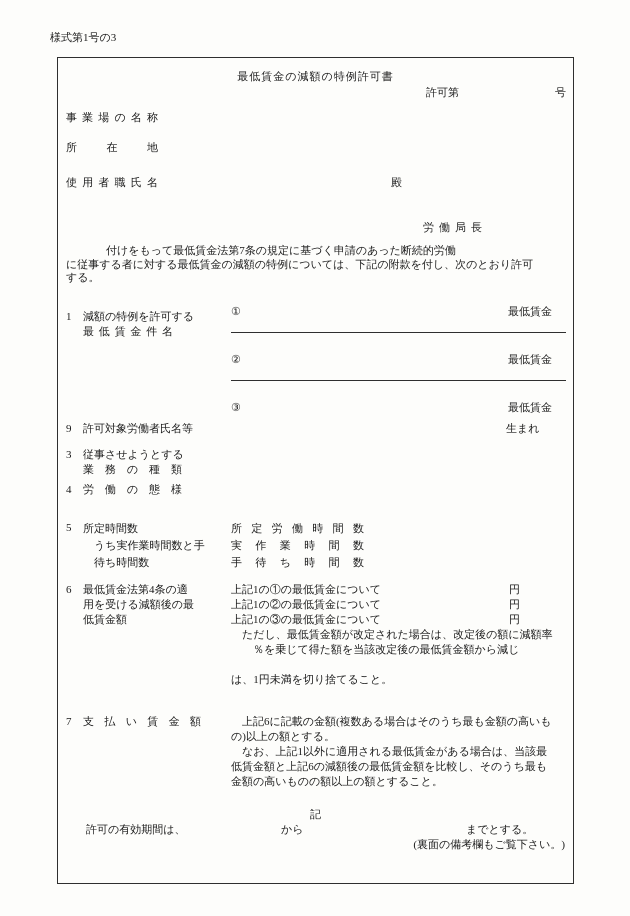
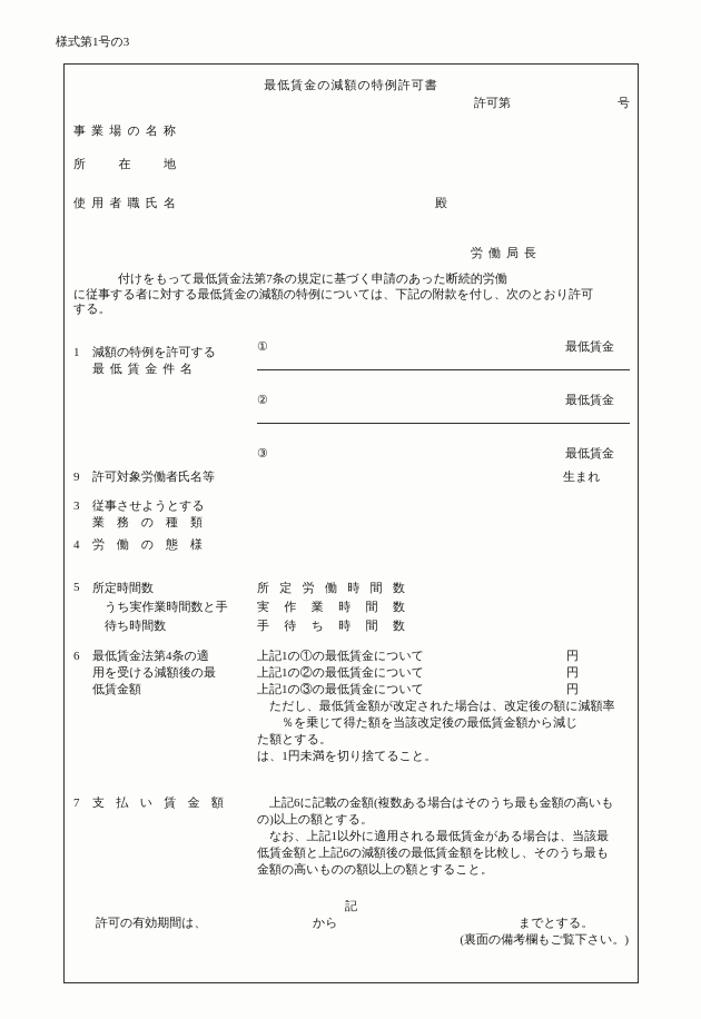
  様式第1号の3
  最低賃金の減額の特例許可書
  許可第
  号
  事業場の名称
  所在地
  使用者職氏名
  殿
  労働局長
  付けをもって最低賃金法第7条の規定に基づく申請のあった断続的労働
  に従事する者に対する最低賃金の減額の特例については、下記の附款を付し、次のとおり許可
  する。
  1
  減額の特例を許可する
  最低賃金件名
  ①
  最低賃金
  ②
  最低賃金
  ③
  最低賃金
  9
  許可対象労働者氏名等
  生まれ
  3
  従事させようとする
  業務の種類
  4
  労働の態様
  5
  所定時間数
  うち実作業時間数と手
  待ち時間数
  所定労働時間数
  実作業時間数
  手待ち時間数
  6
  最低賃金法第4条の適
  用を受ける減額後の最
  低賃金額
  上記1の①の最低賃金について
  円
  上記1の②の最低賃金について
  円
  上記1の③の最低賃金について
  円
  ただし、最低賃金額が改定された場合は、改定後の額に減額率
  ％を乗じて得た額を当該改定後の最低賃金額から減じ
+ た額とする。
  は、1円未満を切り捨てること。
  7
  支払い賃金額
  上記6に記載の金額(複数ある場合はそのうち最も金額の高いも
  の)以上の額とする。
  なお、上記1以外に適用される最低賃金がある場合は、当該最
  低賃金額と上記6の減額後の最低賃金額を比較し、そのうち最も
  金額の高いものの額以上の額とすること。
  記
  許可の有効期間は、
  から
  までとする。
  (裏面の備考欄もご覧下さい。)
